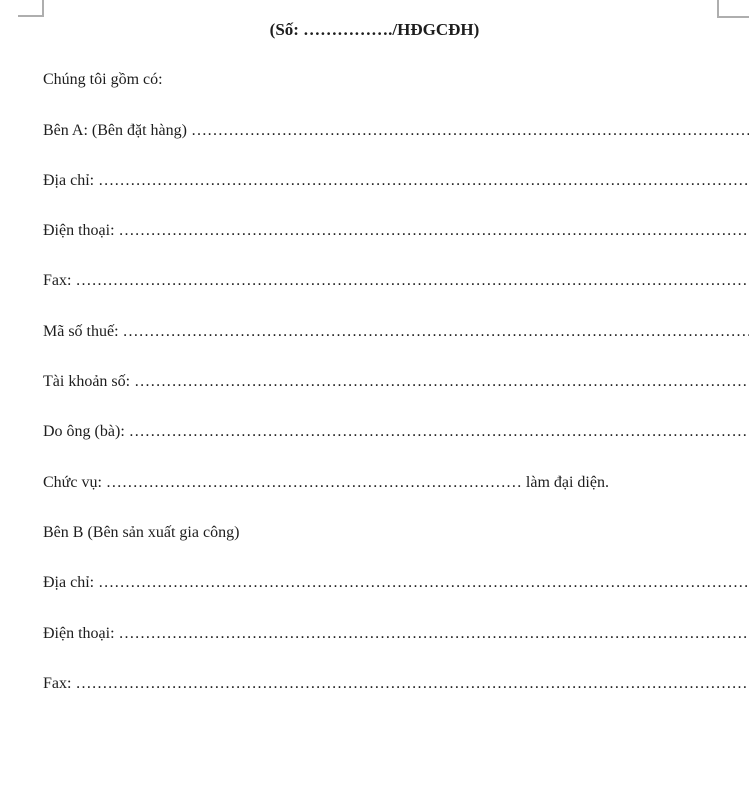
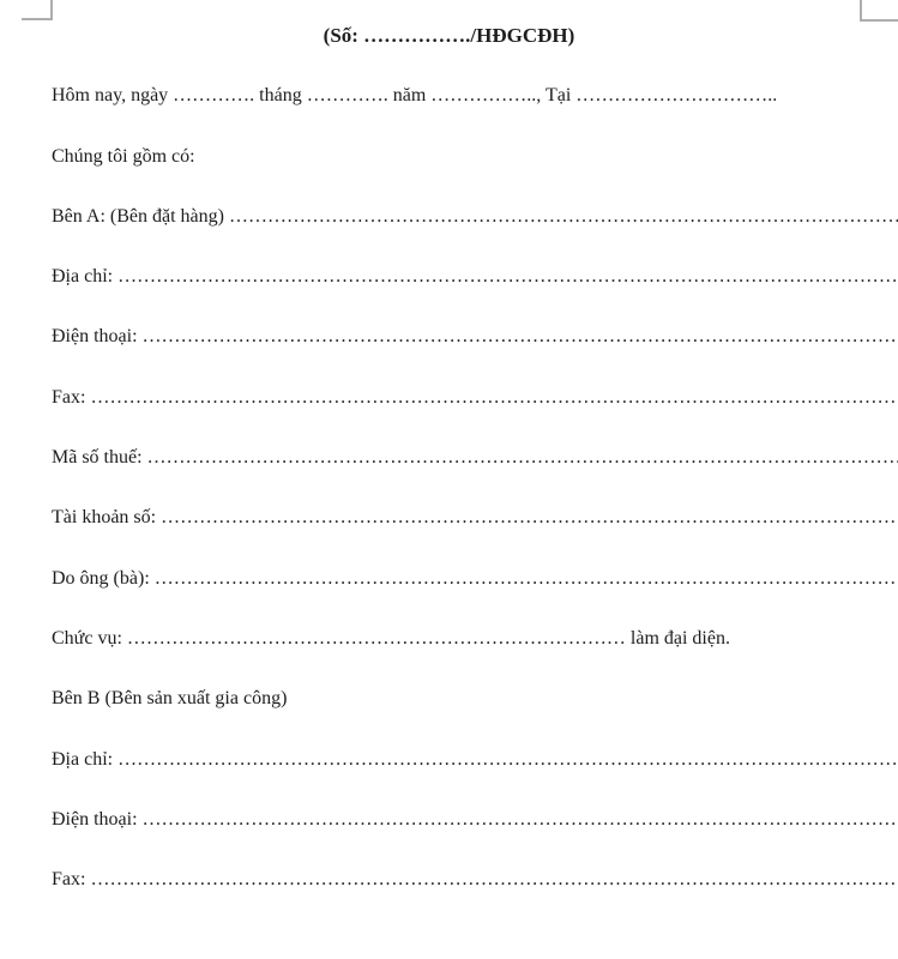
  (Số: ……………./HĐGCĐH)
+ Hôm nay, ngày …………. tháng …………. năm …………….., Tại …………………………..
  Chúng tôi gồm có:
  Bên A: (Bên đặt hàng) ……………………………………………………………………………………………
  Địa chỉ: ……………………………………………………………………………………………………………
  Điện thoại: ………………………………………………………………………………………………………
  Fax: ………………………………………………………………………………………………………………
  Mã số thuế: ………………………………………………………………………………………………………
  Tài khoản số: ……………………………………………………………………………………………………
  Do ông (bà): ………………………………………………………………………………………………………
  Chức vụ: …………………………………………………………………… làm đại diện.
  Bên B (Bên sản xuất gia công)
  Địa chỉ: ……………………………………………………………………………………………………………
  Điện thoại: ………………………………………………………………………………………………………
  Fax: ………………………………………………………………………………………………………………
